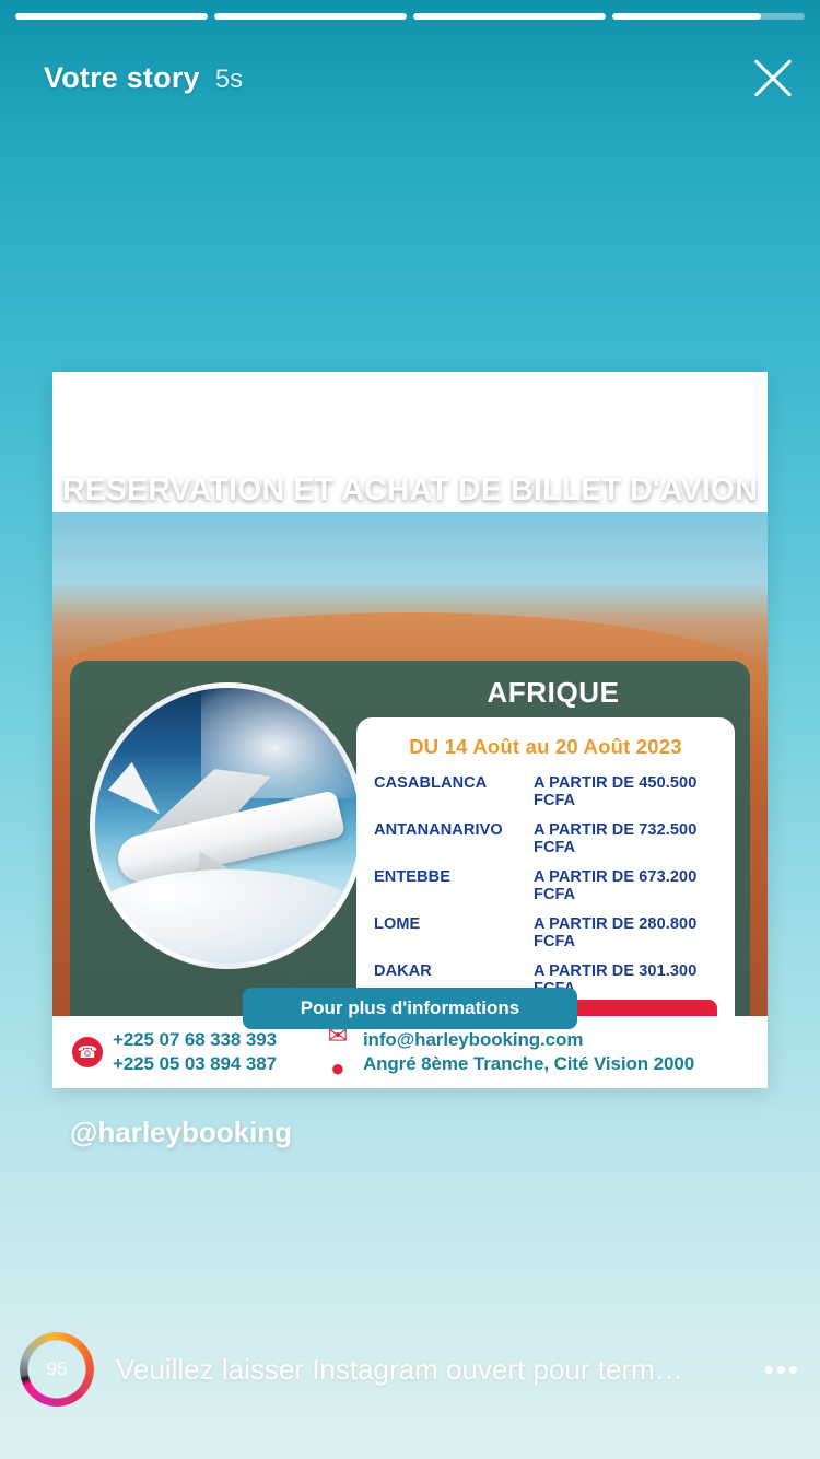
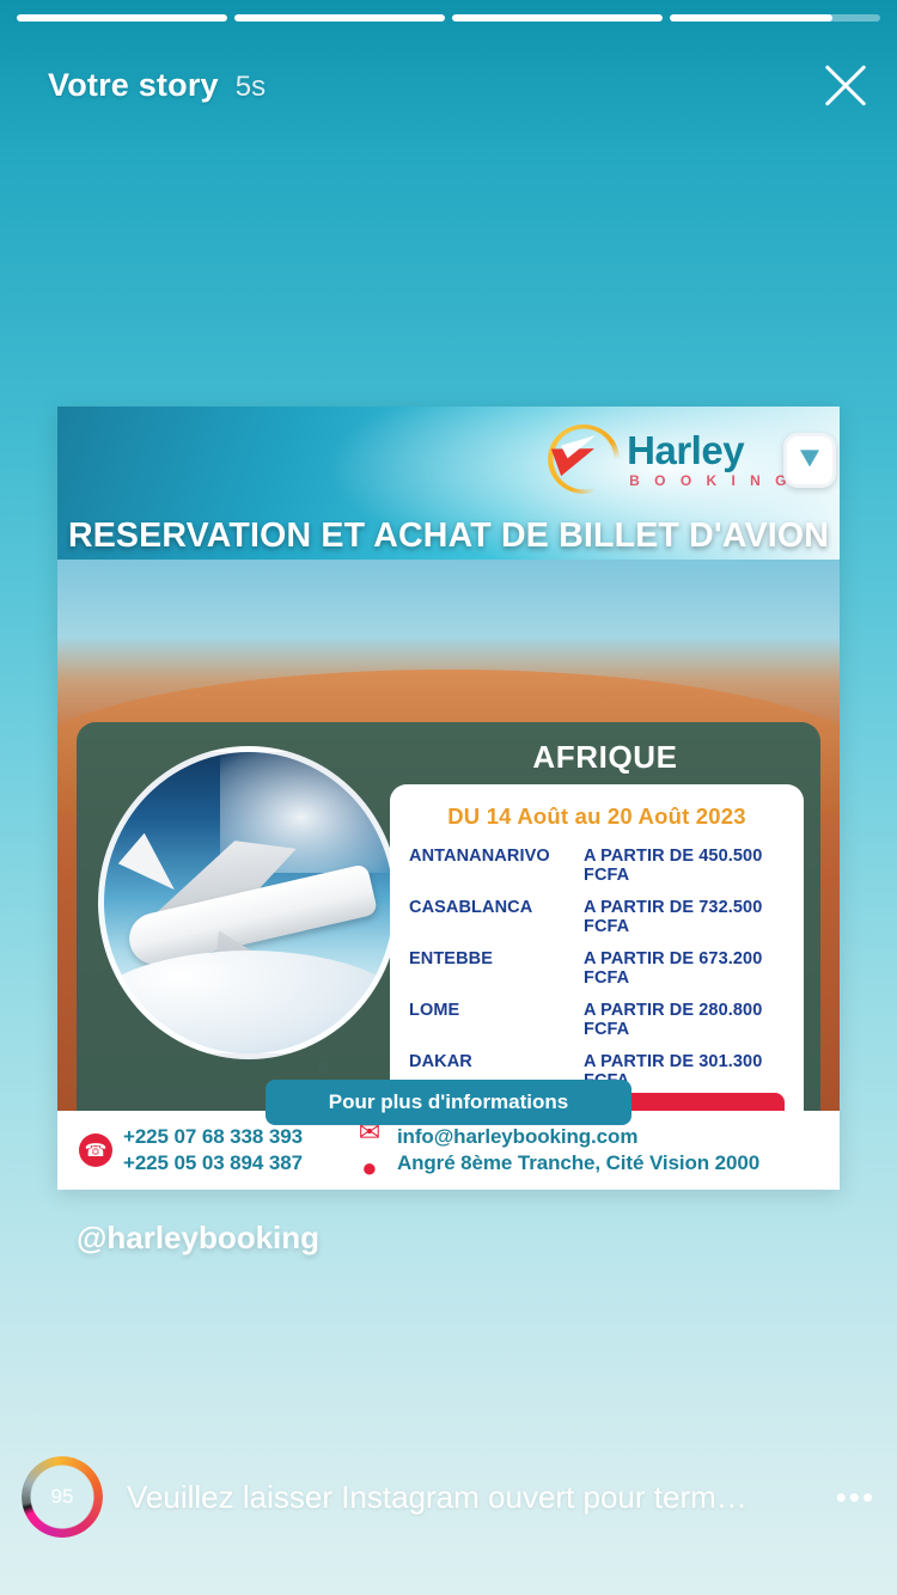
  Votre story
  5s
+ Harley
+ B O O K I N G
  RESERVATION ET ACHAT DE BILLET D'AVION
  AFRIQUE
  DU 14 Août au 20 Août 2023
- CASABLANCA
+ ANTANANARIVO
  A PARTIR DE 450.500 FCFA
- ANTANANARIVO
+ CASABLANCA
  A PARTIR DE 732.500 FCFA
  ENTEBBE
  A PARTIR DE 673.200 FCFA
  LOME
  A PARTIR DE 280.800 FCFA
  DAKAR
  A PARTIR DE 301.300
  Pour plus d'informations
  ☎
  +225 07 68 338 393
  +225 05 03 894 387
  ✉
  ●
  info@harleybooking.com
  Angré 8ème Tranche, Cité Vision 2000
  @harleybooking
  95
  Veuillez laisser Instagram ouvert pour term…
  •••
